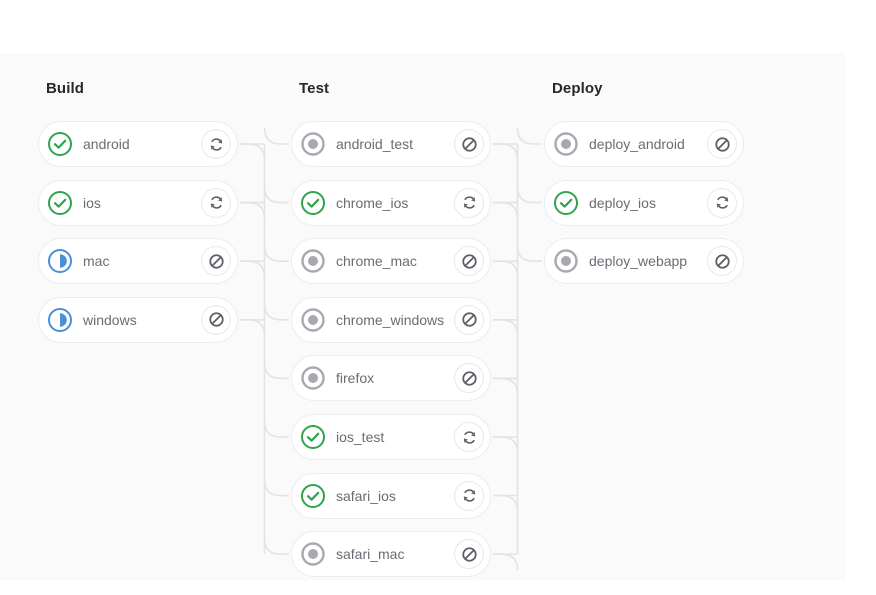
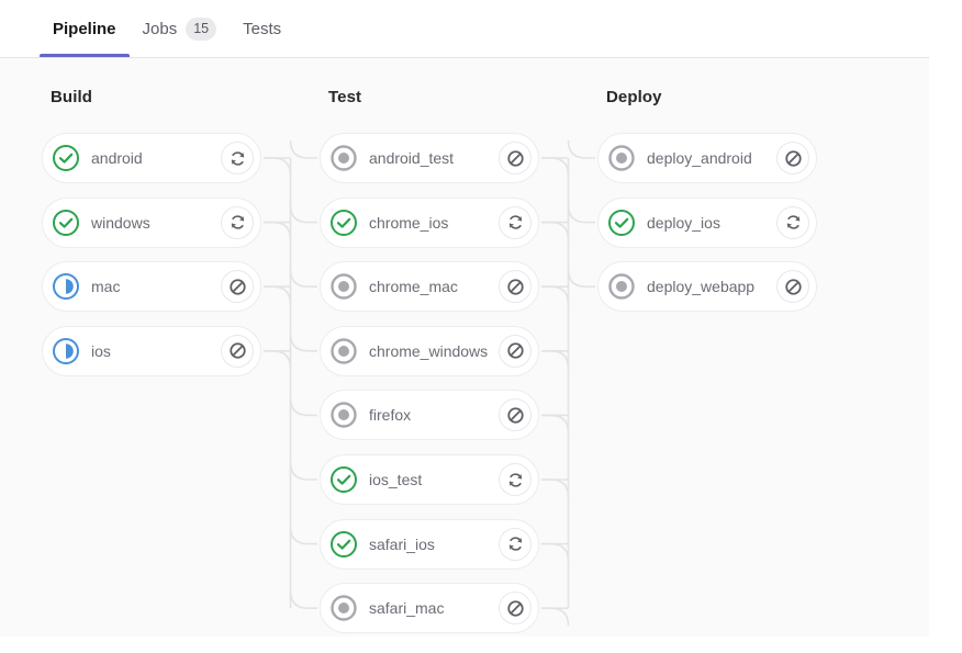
+ Pipeline
+ Jobs
+ 15
+ Tests
  Build
  android
- ios
+ windows
  mac
- windows
+ ios
  Test
  android_test
  chrome_ios
  chrome_mac
  chrome_windows
  firefox
  ios_test
  safari_ios
  safari_mac
  Deploy
  deploy_android
  deploy_ios
  deploy_webapp
